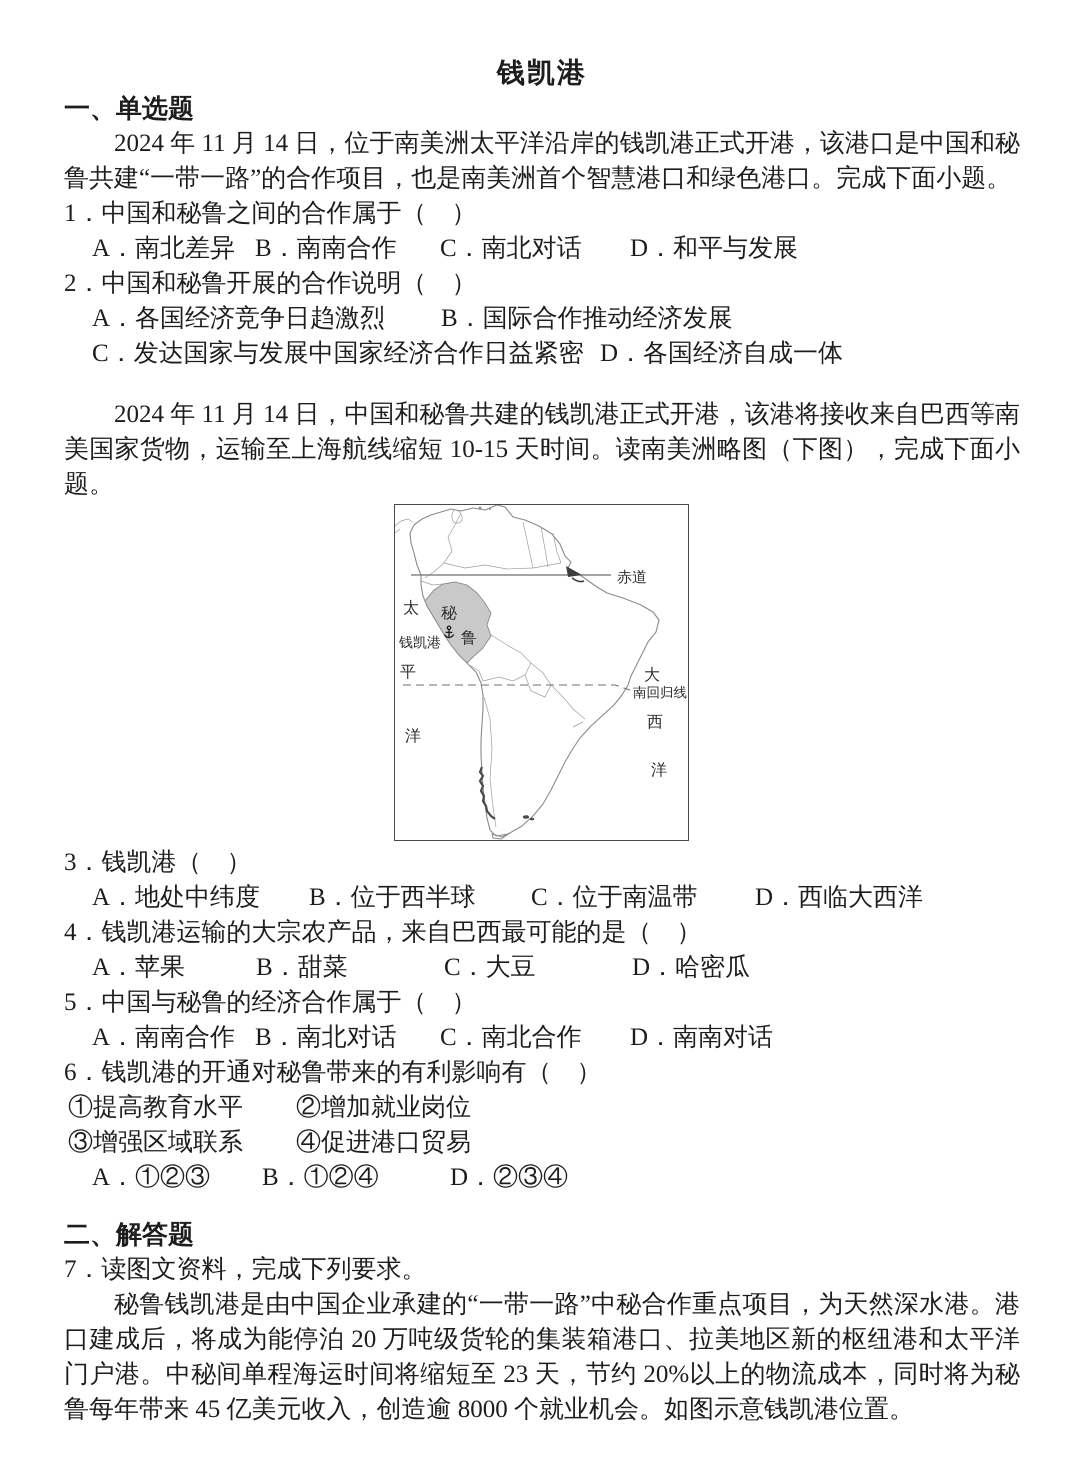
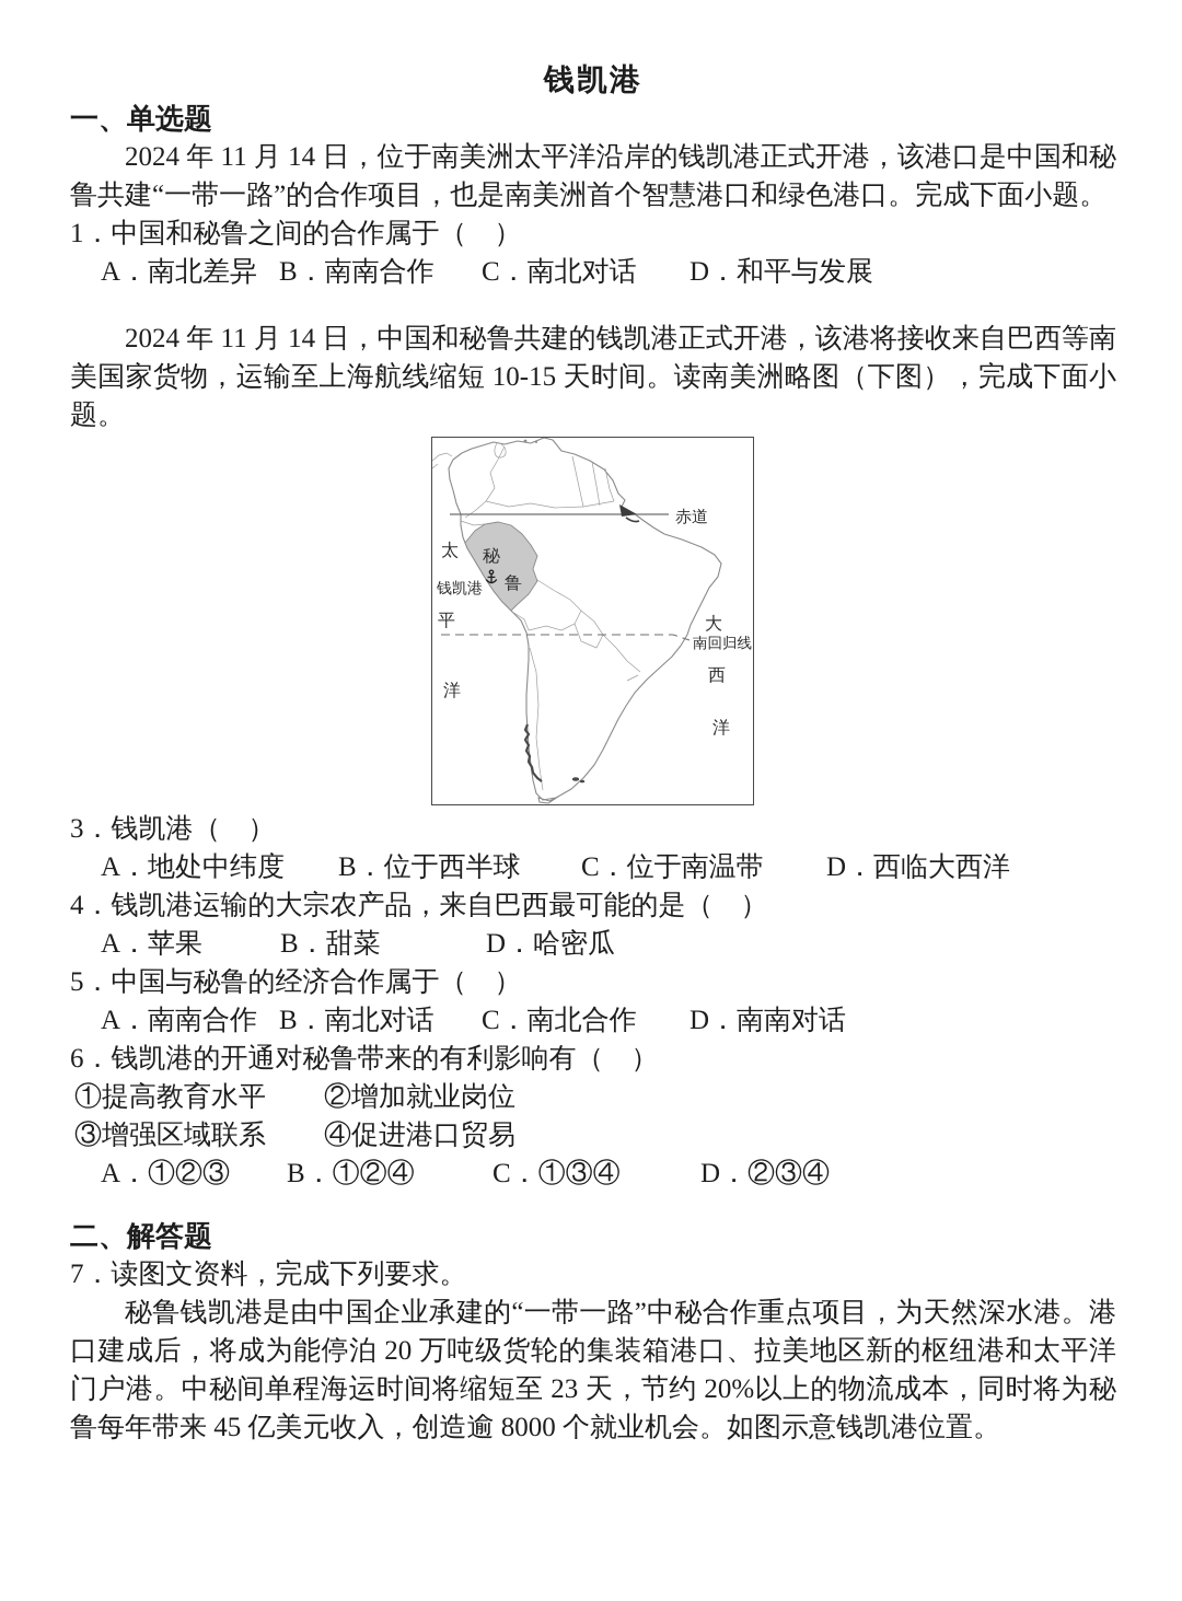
  钱凯港
  一、单选题
  2024 年 11 月 14 日，位于南美洲太平洋沿岸的钱凯港正式开港，该港口是中国和秘鲁共建“一带一路”的合作项目，也是南美洲首个智慧港口和绿色港口。完成下面小题。
  1．中国和秘鲁之间的合作属于（ ）
  A．南北差异
  B．南南合作
  C．南北对话
  D．和平与发展
- 2．中国和秘鲁开展的合作说明（ ）
- A．各国经济竞争日趋激烈
- B．国际合作推动经济发展
- C．发达国家与发展中国家经济合作日益紧密
- D．各国经济自成一体
  2024 年 11 月 14 日，中国和秘鲁共建的钱凯港正式开港，该港将接收来自巴西等南美国家货物，运输至上海航线缩短 10-15 天时间。读南美洲略图（下图），完成下面小题。
  赤道
  南回归线
  秘
  鲁
  钱凯港
  太
  平
  洋
  大
  西
  洋
  3．钱凯港（ ）
  A．地处中纬度
  B．位于西半球
  C．位于南温带
  D．西临大西洋
  4．钱凯港运输的大宗农产品，来自巴西最可能的是（ ）
  A．苹果
  B．甜菜
- C．大豆
  D．哈密瓜
  5．中国与秘鲁的经济合作属于（ ）
  A．南南合作
  B．南北对话
  C．南北合作
  D．南南对话
  6．钱凯港的开通对秘鲁带来的有利影响有（ ）
  ①提高教育水平
  ②增加就业岗位
  ③增强区域联系
  ④促进港口贸易
  A．①②③
  B．①②④
+ C．①③④
  D．②③④
  二、解答题
  7．读图文资料，完成下列要求。
  秘鲁钱凯港是由中国企业承建的“一带一路”中秘合作重点项目，为天然深水港。港口建成后，将成为能停泊 20 万吨级货轮的集装箱港口、拉美地区新的枢纽港和太平洋门户港。中秘间单程海运时间将缩短至 23 天，节约 20%以上的物流成本，同时将为秘鲁每年带来 45 亿美元收入，创造逾 8000 个就业机会。如图示意钱凯港位置。
